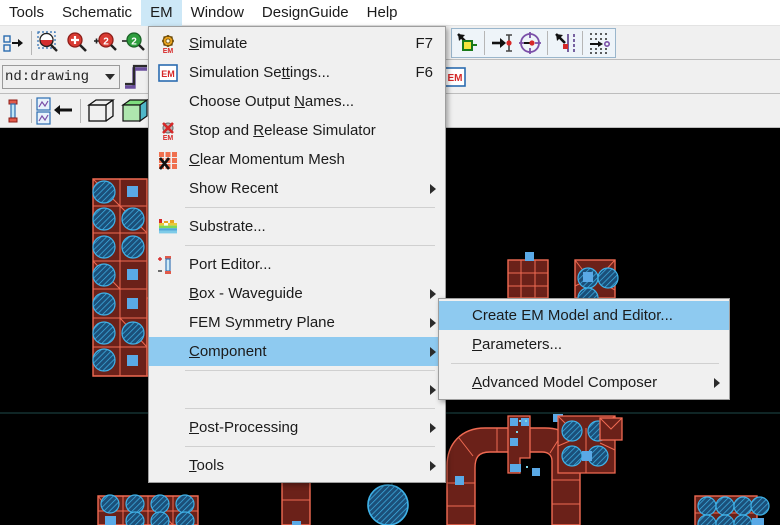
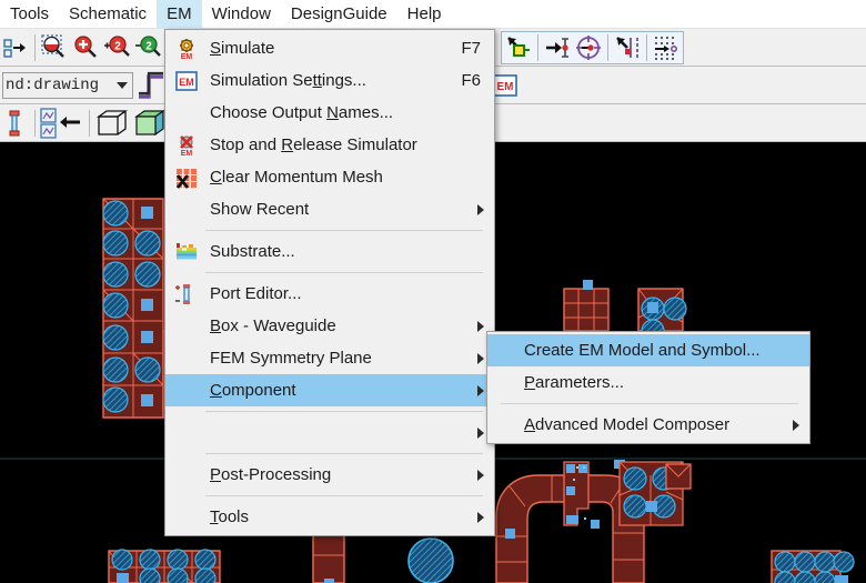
  Tools
  Schematic
  EM
  Window
  DesignGuide
  Help
  2
  2
  nd:drawing
  EM
  Simulate
  F7
  EM
  Simulation Settings...
  F6
  Choose Output Names...
  Stop and Release Simulator
  Clear Momentum Mesh
  Show Recent
  Substrate...
  Port Editor...
  Box - Waveguide
  FEM Symmetry Plane
  Component
  Post-Processing
  Tools
- Create EM Model and Editor...
+ Create EM Model and Symbol...
  Parameters...
  Advanced Model Composer
